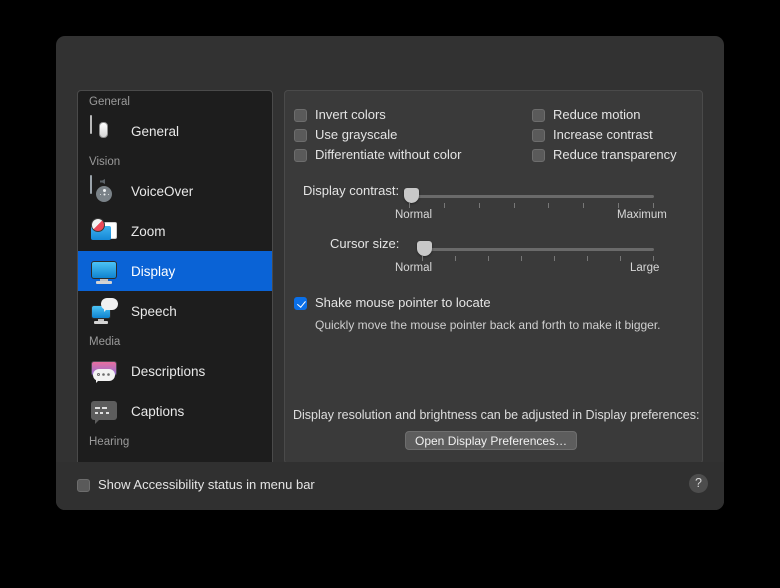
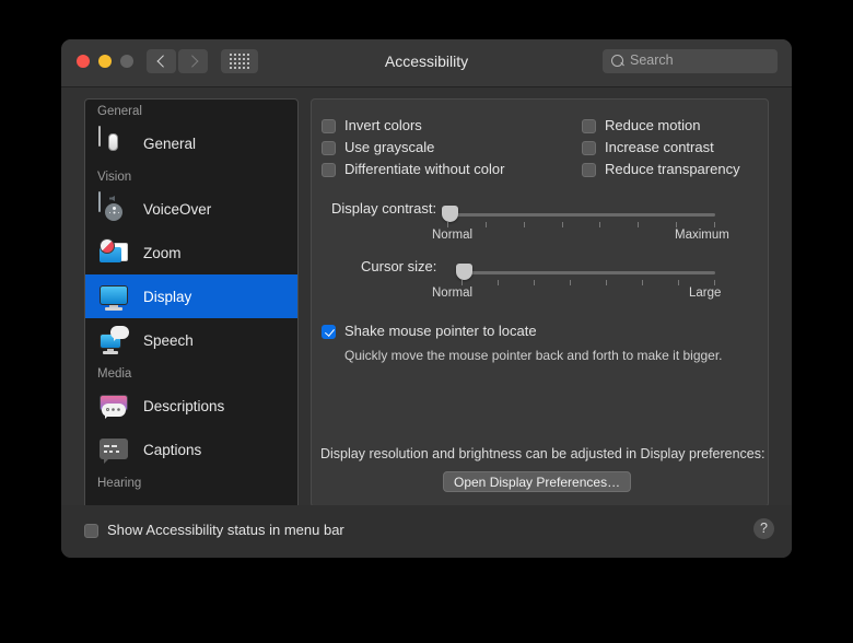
+ Accessibility
+ Search
  General
  General
  Vision
  VoiceOver
  Zoom
  Display
  Speech
  Media
  Descriptions
  Captions
  Hearing
  Invert colors
  Use grayscale
  Differentiate without color
  Reduce motion
  Increase contrast
  Reduce transparency
  Display contrast:
  Normal
  Maximum
  Cursor size:
  Normal
  Large
  Shake mouse pointer to locate
  Quickly move the mouse pointer back and forth to make it bigger.
  Display resolution and brightness can be adjusted in Display preferences:
  Open Display Preferences…
  Show Accessibility status in menu bar
  ?
